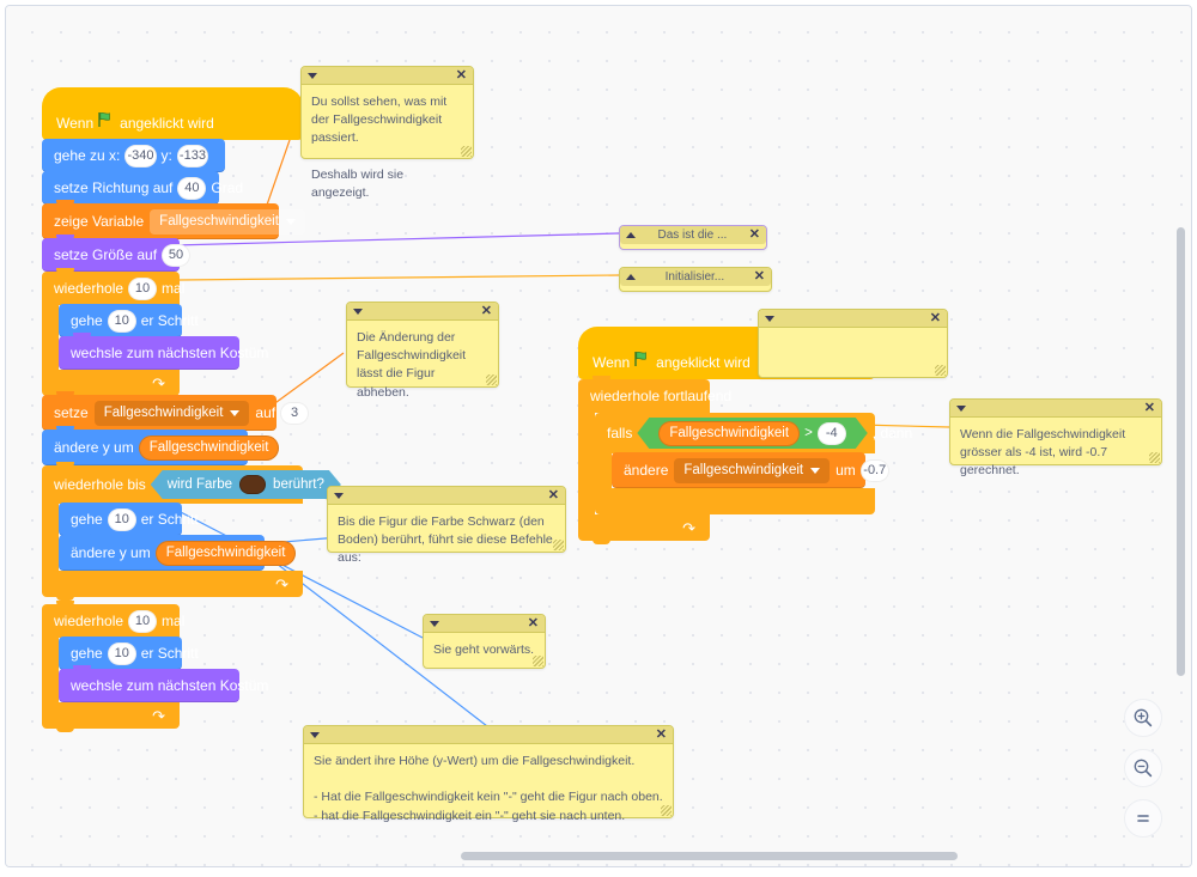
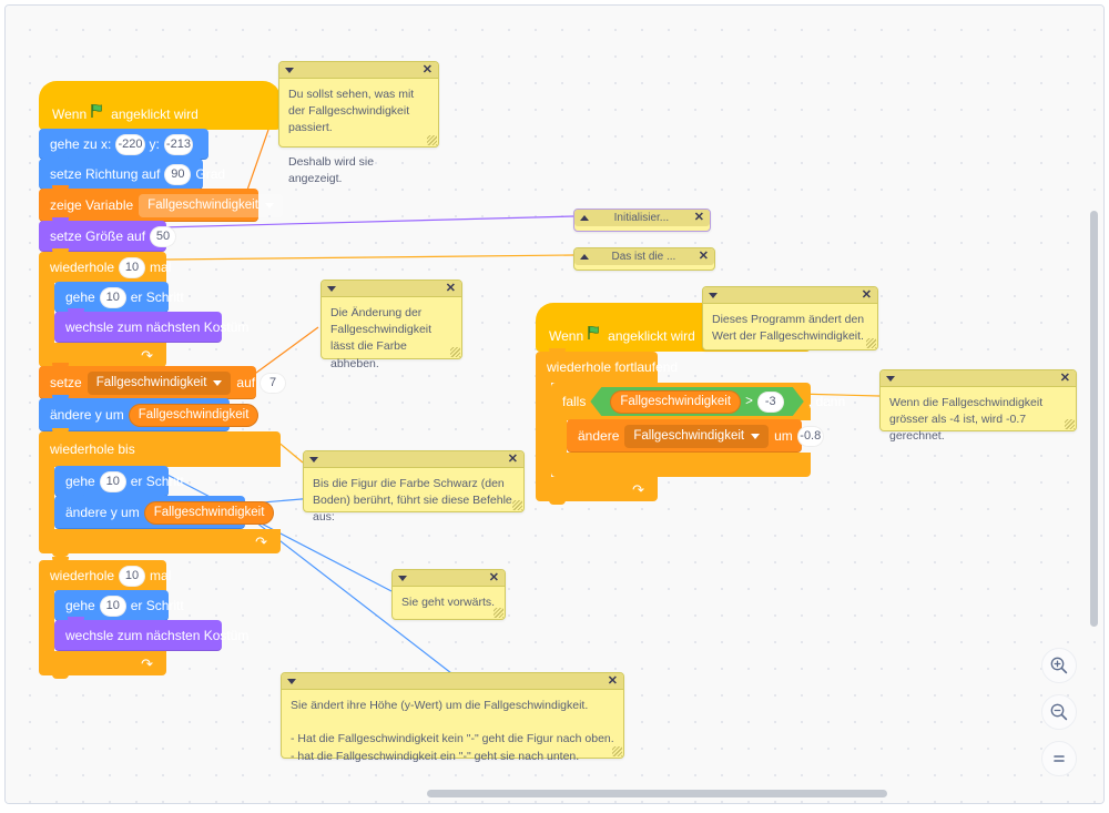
  Wenn
  angeklickt wird
  gehe zu x:
- -340
+ -220
  y:
- -133
+ -213
  setze Richtung auf
- 40
+ 90
  Grad
  zeige Variable
  Fallgeschwindigkeit
  setze Größe auf
  50
  wiederhole
  10
  mal
  gehe
  10
  er Schritt
  wechsle zum nächsten Kostüm
  ↷
  setze
  Fallgeschwindigkeit
  auf
- 3
+ 7
  ändere y um
  Fallgeschwindigkeit
  wiederhole bis
- wird Farbe
- berührt?
  gehe
  10
  er Schritt
  ändere y um
  Fallgeschwindigkeit
  ↷
  wiederhole
  10
  mal
  gehe
  10
  er Schritt
  wechsle zum nächsten Kostüm
  ↷
  Wenn
  angeklickt wird
  wiederhole fortlaufend
  falls
  Fallgeschwindigkeit
  >
- -4
+ -3
  , dann
  ändere
  Fallgeschwindigkeit
  um
- -0.7
+ -0.8
  ↷
  ✕
  Du sollst sehen, was mit der Fallgeschwindigkeit passiert.
  Deshalb wird sie angezeigt.
- Das ist die ...
+ Initialisier...
  ✕
- Initialisier...
+ Das ist die ...
  ✕
  ✕
- Die Änderung der Fallgeschwindigkeit lässt die Figur abheben.
+ Die Änderung der Fallgeschwindigkeit lässt die Farbe abheben.
  ✕
+ Dieses Programm ändert den Wert der Fallgeschwindigkeit.
  ✕
  Wenn die Fallgeschwindigkeit grösser als -4 ist, wird -0.7 gerechnet.
  ✕
  Bis die Figur die Farbe Schwarz (den Boden) berührt, führt sie diese Befehle aus:
  ✕
  Sie geht vorwärts.
  ✕
  Sie ändert ihre Höhe (y-Wert) um die Fallgeschwindigkeit.
  - Hat die Fallgeschwindigkeit kein "-" geht die Figur nach oben.
  - hat die Fallgeschwindigkeit ein "-" geht sie nach unten.
